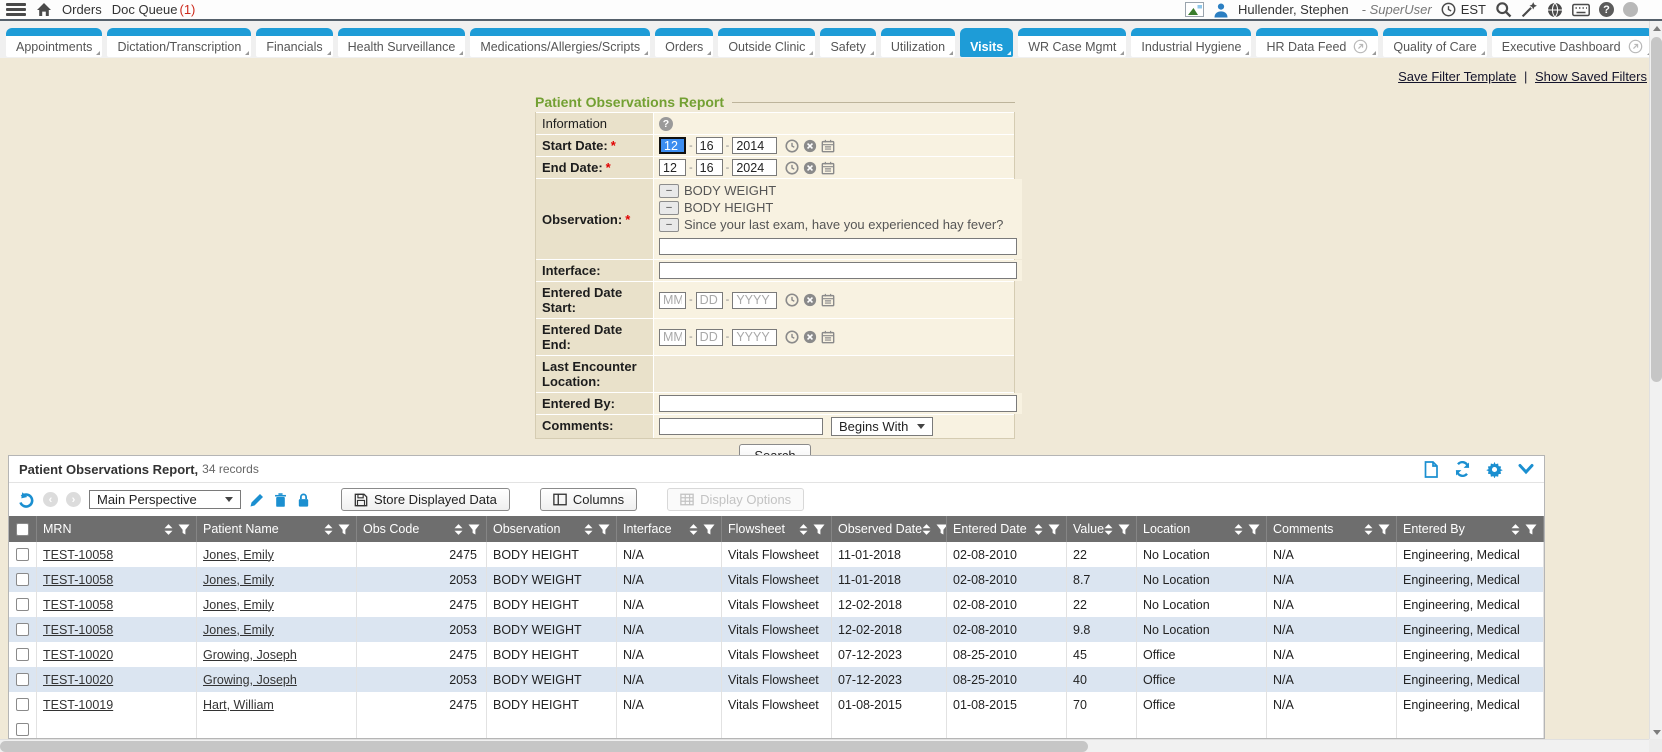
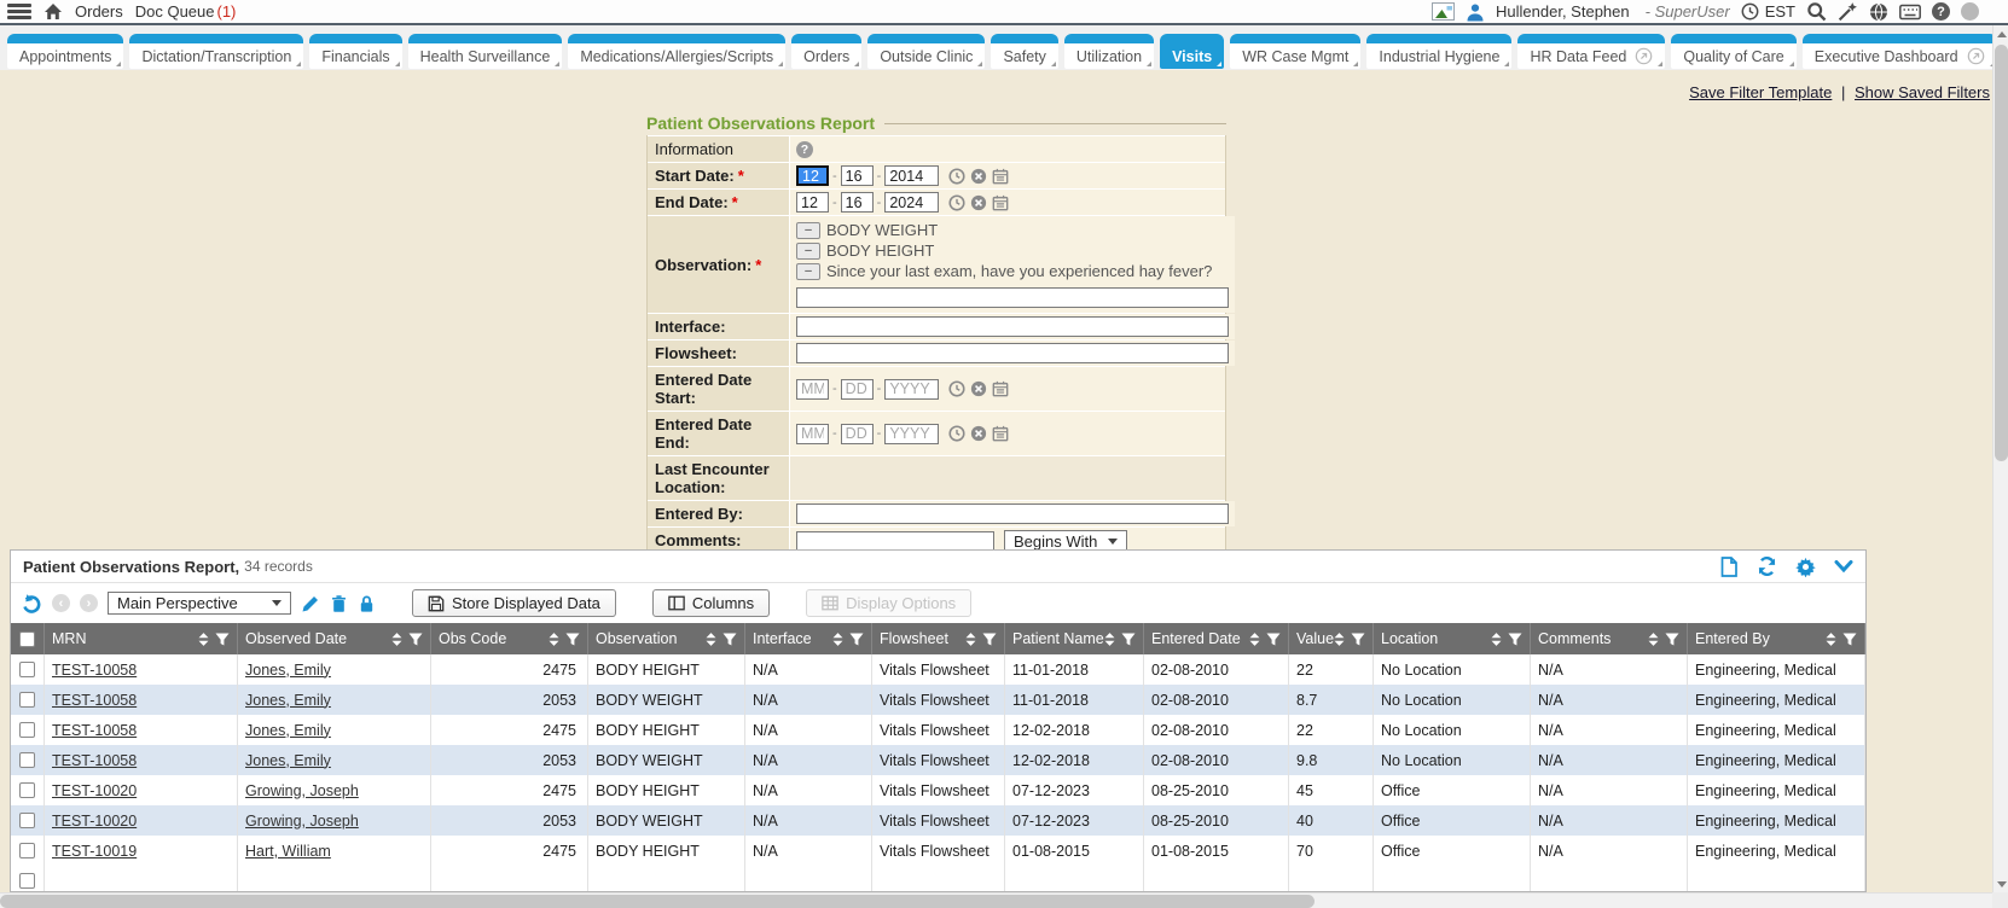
  Orders
  Doc Queue (1)
  Hullender, Stephen
  - SuperUser
  EST
  ?
  Appointments
  Dictation/Transcription
  Financials
  Health Surveillance
  Medications/Allergies/Scripts
  Orders
  Outside Clinic
  Safety
  Utilization
  Visits
  WR Case Mgmt
  Industrial Hygiene
  HR Data Feed
  Quality of Care
  Executive Dashboard
  Save Filter Template | Show Saved Filters
  Patient Observations Report
  Information
  ?
  Start Date: *
  12
  -
  16
  -
  2014
  End Date: *
  12
  -
  16
  -
  2024
  Observation:
  *
  –
  BODY WEIGHT
  –
  BODY HEIGHT
  –
  Since your last exam, have you experienced hay fever?
  Interface:
+ Flowsheet:
  Entered Date Start:
  MM
  -
  DD
  -
  YYYY
  Entered Date End:
  MM
  -
  DD
  -
  YYYY
  Last Encounter Location:
  Entered By:
  Comments:
  Begins With
  Patient Observations Report,
  34 records
  ‹
  ›
  Main Perspective
  Store Displayed Data
  Columns
  Display Options
  MRN
- Patient Name
+ Observed Date
  Obs Code
  Observation
  Interface
  Flowsheet
- Observed Date
+ Patient Name
  Entered Date
  Value
  Location
  Comments
  Entered By
  TEST-10058
  Jones, Emily
  2475
  BODY HEIGHT
  N/A
  Vitals Flowsheet
  11-01-2018
  02-08-2010
  22
  No Location
  N/A
  Engineering, Medical
  TEST-10058
  Jones, Emily
  2053
  BODY WEIGHT
  N/A
  Vitals Flowsheet
  11-01-2018
  02-08-2010
  8.7
  No Location
  N/A
  Engineering, Medical
  TEST-10058
  Jones, Emily
  2475
  BODY HEIGHT
  N/A
  Vitals Flowsheet
  12-02-2018
  02-08-2010
  22
  No Location
  N/A
  Engineering, Medical
  TEST-10058
  Jones, Emily
  2053
  BODY WEIGHT
  N/A
  Vitals Flowsheet
  12-02-2018
  02-08-2010
  9.8
  No Location
  N/A
  Engineering, Medical
  TEST-10020
  Growing, Joseph
  2475
  BODY HEIGHT
  N/A
  Vitals Flowsheet
  07-12-2023
  08-25-2010
  45
  Office
  N/A
  Engineering, Medical
  TEST-10020
  Growing, Joseph
  2053
  BODY WEIGHT
  N/A
  Vitals Flowsheet
  07-12-2023
  08-25-2010
  40
  Office
  N/A
  Engineering, Medical
  TEST-10019
  Hart, William
  2475
  BODY HEIGHT
  N/A
  Vitals Flowsheet
  01-08-2015
  01-08-2015
  70
  Office
  N/A
  Engineering, Medical
